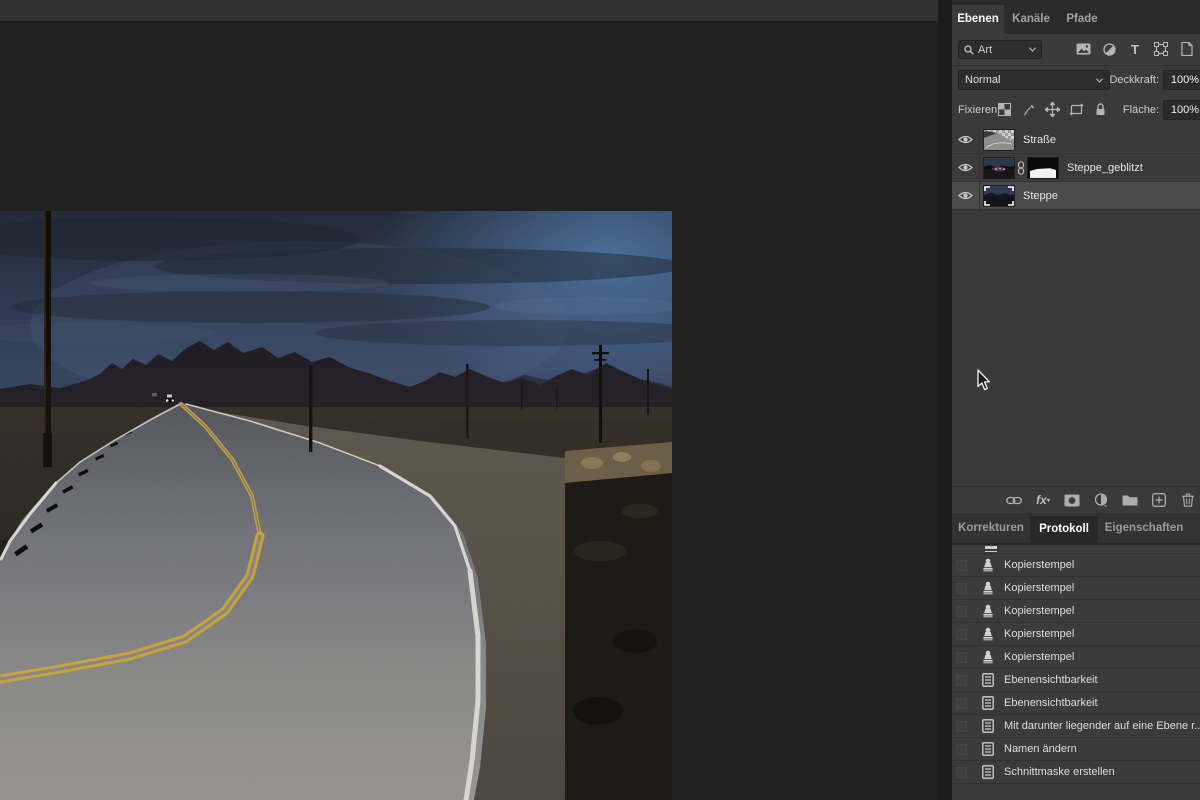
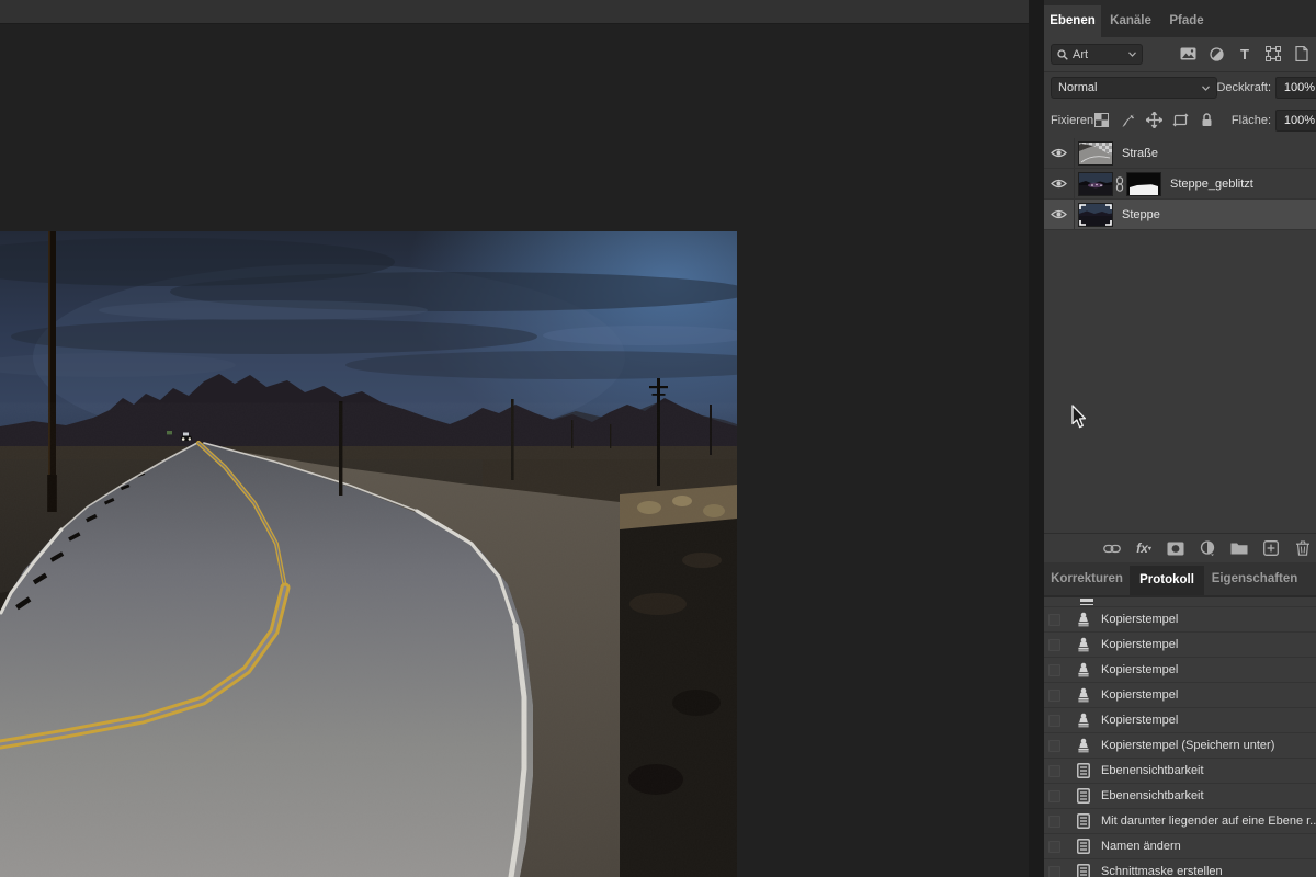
  Ebenen
  Kanäle
  Pfade
  Art
  T
  Normal
  Deckkraft:
  100%
  Fixieren
  Fläche:
  100%
  Straße
  Steppe_geblitzt
  Steppe
  fx
  Korrekturen
  Protokoll
  Eigenschaften
  Kopierstempel
  Kopierstempel
  Kopierstempel
  Kopierstempel
  Kopierstempel
+ Kopierstempel (Speichern unter)
  Ebenensichtbarkeit
  Ebenensichtbarkeit
  Mit darunter liegender auf eine Ebene r..
  Namen ändern
  Schnittmaske erstellen
